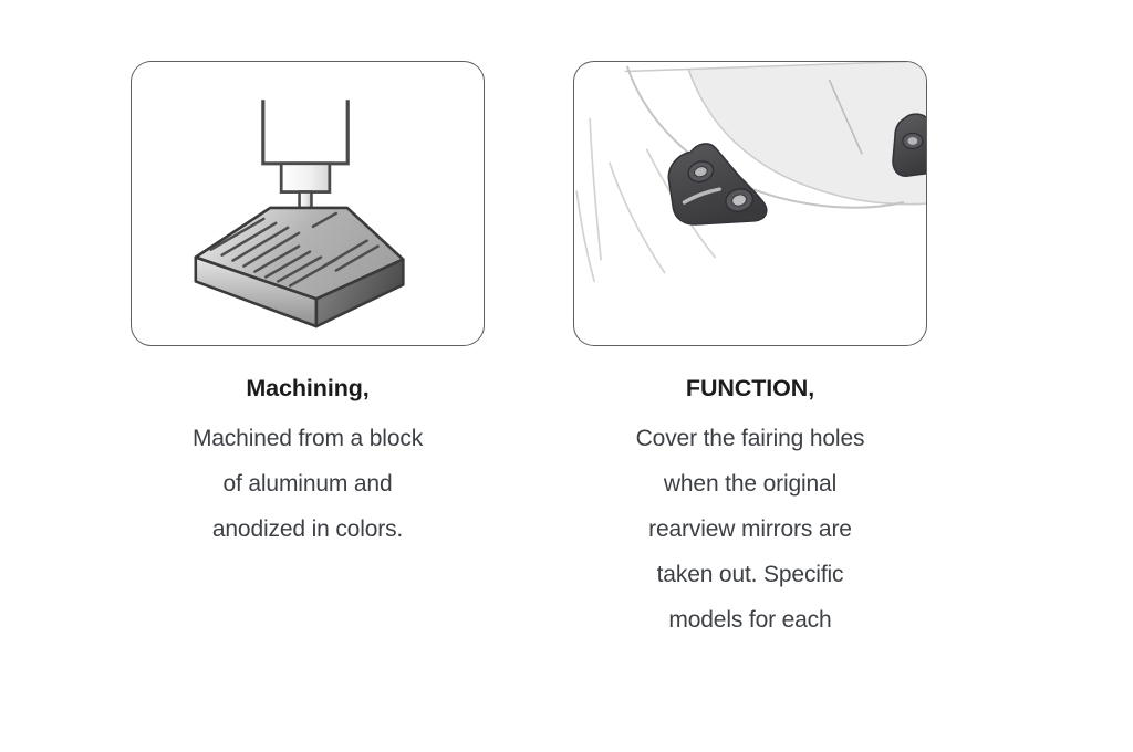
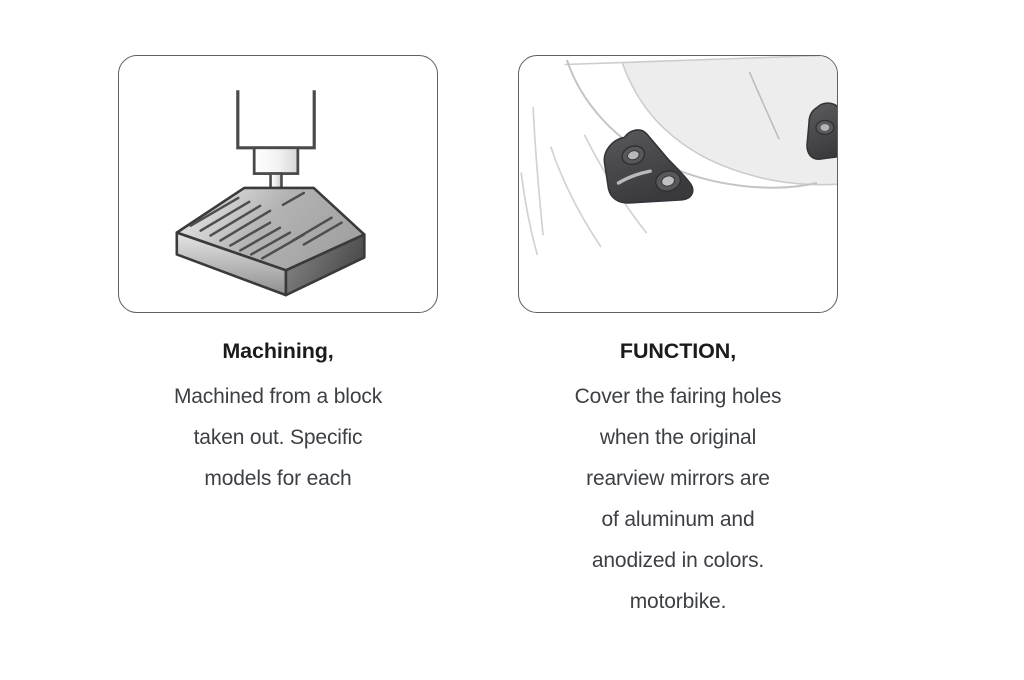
  Machining,
  Machined from a block
- of aluminum and
+ taken out. Specific
- anodized in colors.
+ models for each
  FUNCTION,
  Cover the fairing holes
  when the original
  rearview mirrors are
- taken out. Specific
+ of aluminum and
- models for each
+ anodized in colors.
+ motorbike.
